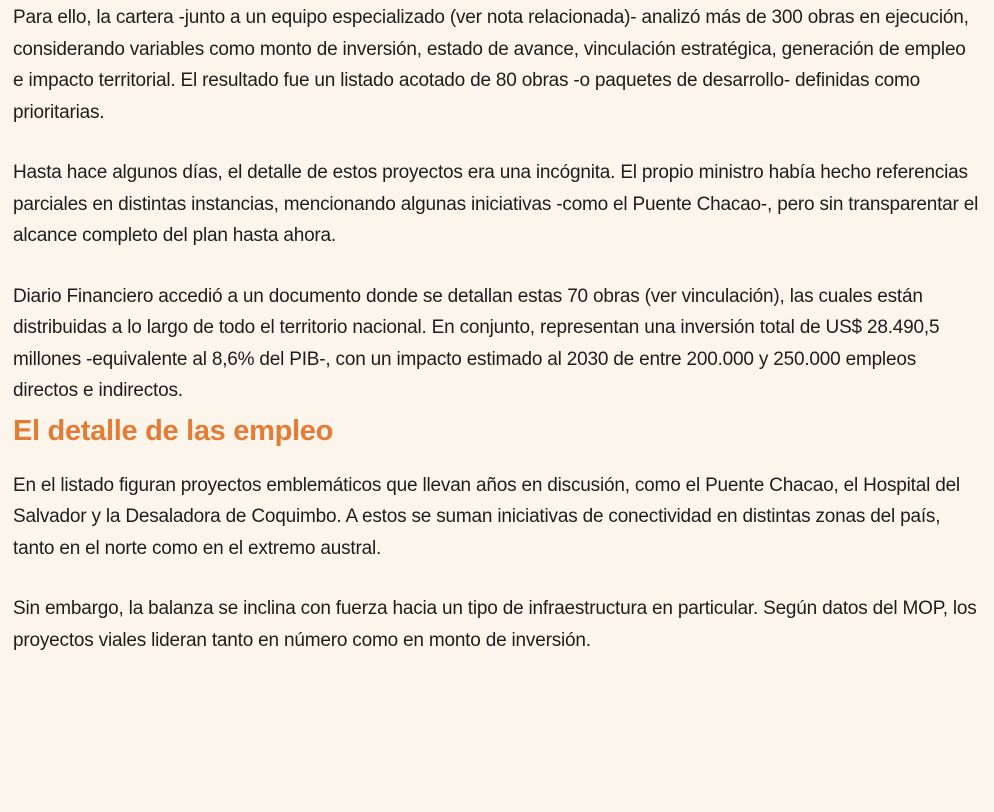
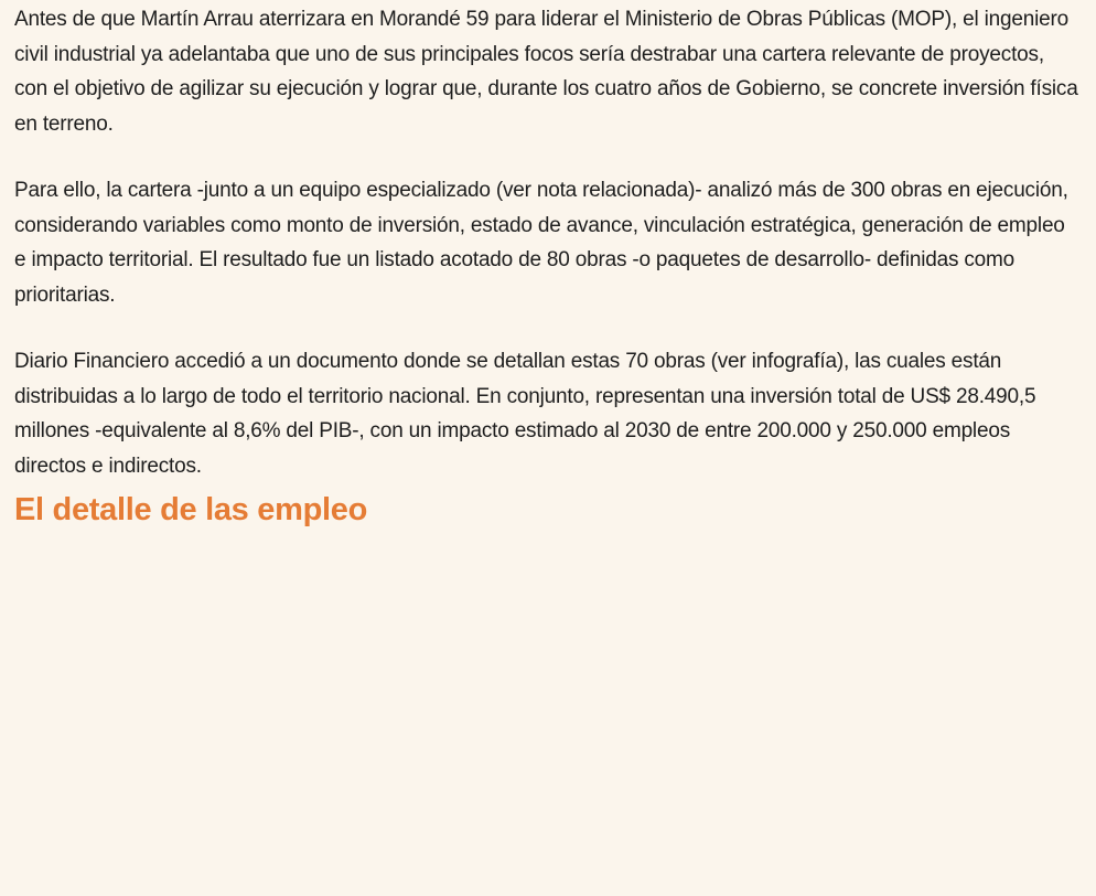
+ Antes de que Martín Arrau aterrizara en Morandé 59 para liderar el Ministerio de Obras Públicas (MOP), el ingeniero civil industrial ya adelantaba que uno de sus principales focos sería destrabar una cartera relevante de proyectos, con el objetivo de agilizar su ejecución y lograr que, durante los cuatro años de Gobierno, se concrete inversión física en terreno.
  Para ello, la cartera -junto a un equipo especializado (ver nota relacionada)- analizó más de 300 obras en ejecución, considerando variables como monto de inversión, estado de avance, vinculación estratégica, generación de empleo e impacto territorial. El resultado fue un listado acotado de 80 obras -o paquetes de desarrollo- definidas como prioritarias.
- Hasta hace algunos días, el detalle de estos proyectos era una incógnita. El propio ministro había hecho referencias parciales en distintas instancias, mencionando algunas iniciativas -como el Puente Chacao-, pero sin transparentar el alcance completo del plan hasta ahora.
- Diario Financiero accedió a un documento donde se detallan estas 70 obras (ver vinculación), las cuales están distribuidas a lo largo de todo el territorio nacional. En conjunto, representan una inversión total de US$ 28.490,5 millones -equivalente al 8,6% del PIB-, con un impacto estimado al 2030 de entre 200.000 y 250.000 empleos directos e indirectos.
+ Diario Financiero accedió a un documento donde se detallan estas 70 obras (ver infografía), las cuales están distribuidas a lo largo de todo el territorio nacional. En conjunto, representan una inversión total de US$ 28.490,5 millones -equivalente al 8,6% del PIB-, con un impacto estimado al 2030 de entre 200.000 y 250.000 empleos directos e indirectos.
  El detalle de las empleo
- En el listado figuran proyectos emblemáticos que llevan años en discusión, como el Puente Chacao, el Hospital del Salvador y la Desaladora de Coquimbo. A estos se suman iniciativas de conectividad en distintas zonas del país, tanto en el norte como en el extremo austral.
- Sin embargo, la balanza se inclina con fuerza hacia un tipo de infraestructura en particular. Según datos del MOP, los proyectos viales lideran tanto en número como en monto de inversión.
